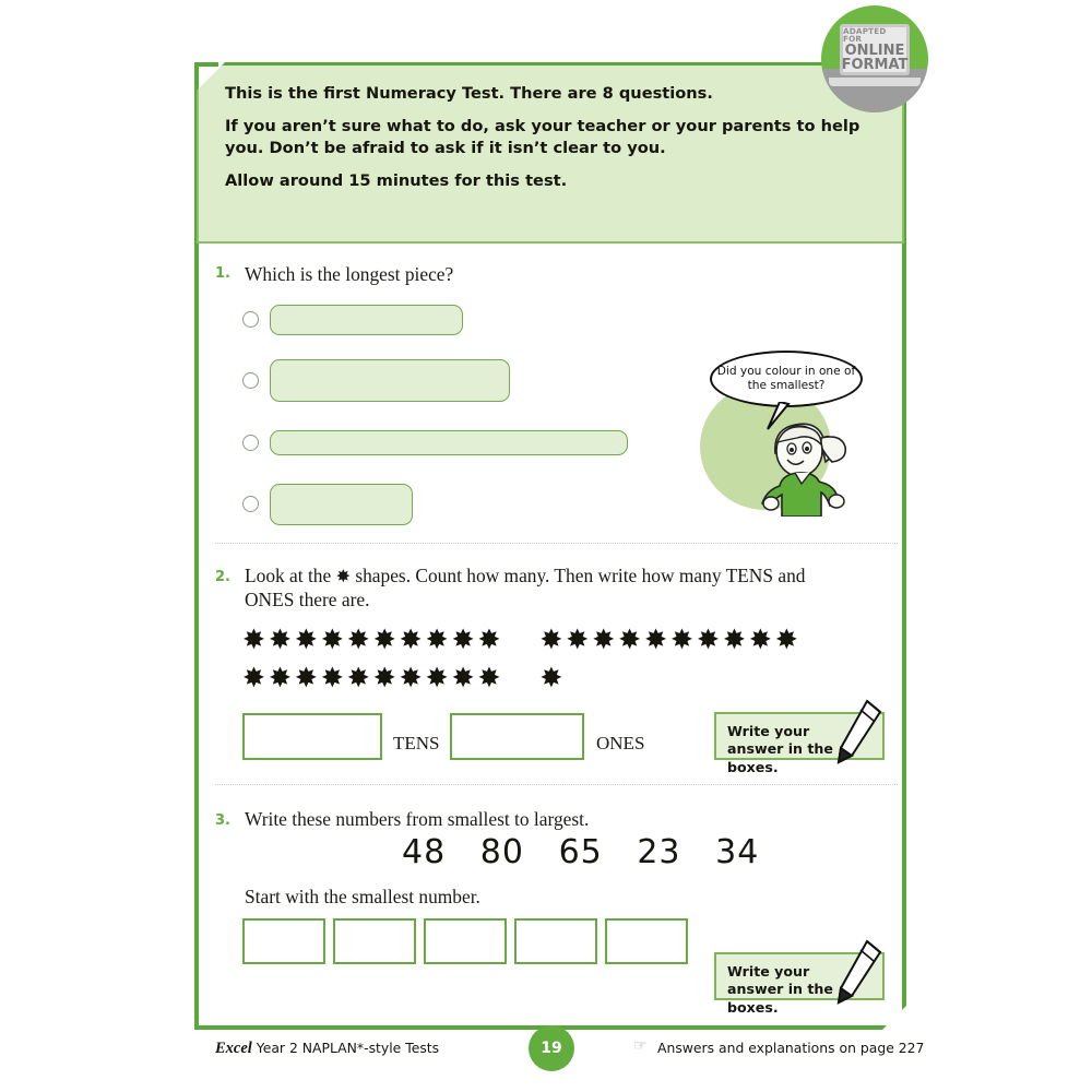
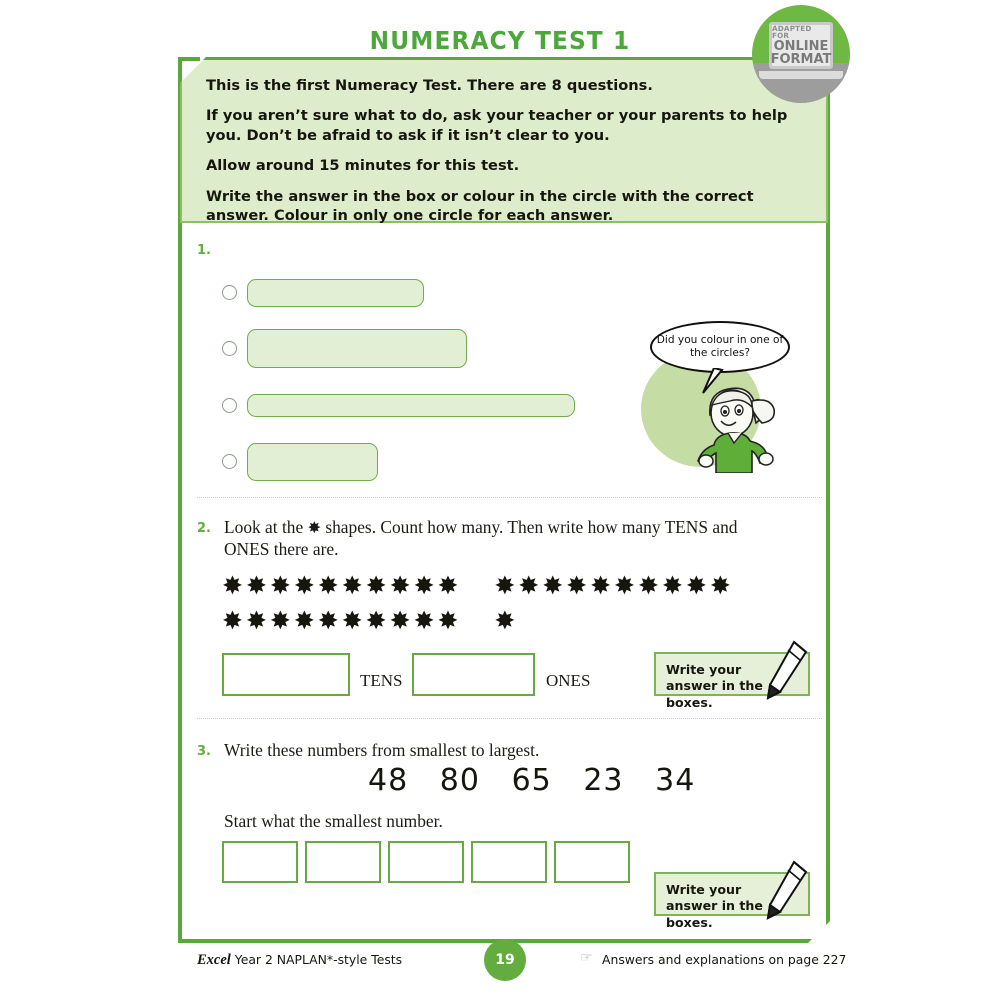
+ NUMERACY TEST 1
  This is the first Numeracy Test. There are 8 questions.
  If you aren’t sure what to do, ask your teacher or your parents to help you. Don’t be afraid to ask if it isn’t clear to you.
  Allow around 15 minutes for this test.
+ Write the answer in the box or colour in the circle with the correct answer. Colour in only one circle for each answer.
  ADAPTED FOR
  ONLINE
  FORMAT
  1.
- Which is the longest piece?
- Did you colour in one of the smallest?
+ Did you colour in one of the circles?
  2.
  Look at the ✸ shapes. Count how many. Then write how many TENS and ONES there are.
  ✸✸✸✸✸✸✸✸✸✸ ✸✸✸✸✸✸✸✸✸✸
  ✸✸✸✸✸✸✸✸✸✸ ✸
  TENS
  ONES
  Write your answer in the boxes.
  3.
  Write these numbers from smallest to largest.
  48 80 65 23 34
- Start with the smallest number.
+ Start what the smallest number.
  Write your answer in the boxes.
  19
  Excel Year 2 NAPLAN*-style Tests
  ☞
  Answers and explanations on page 227
